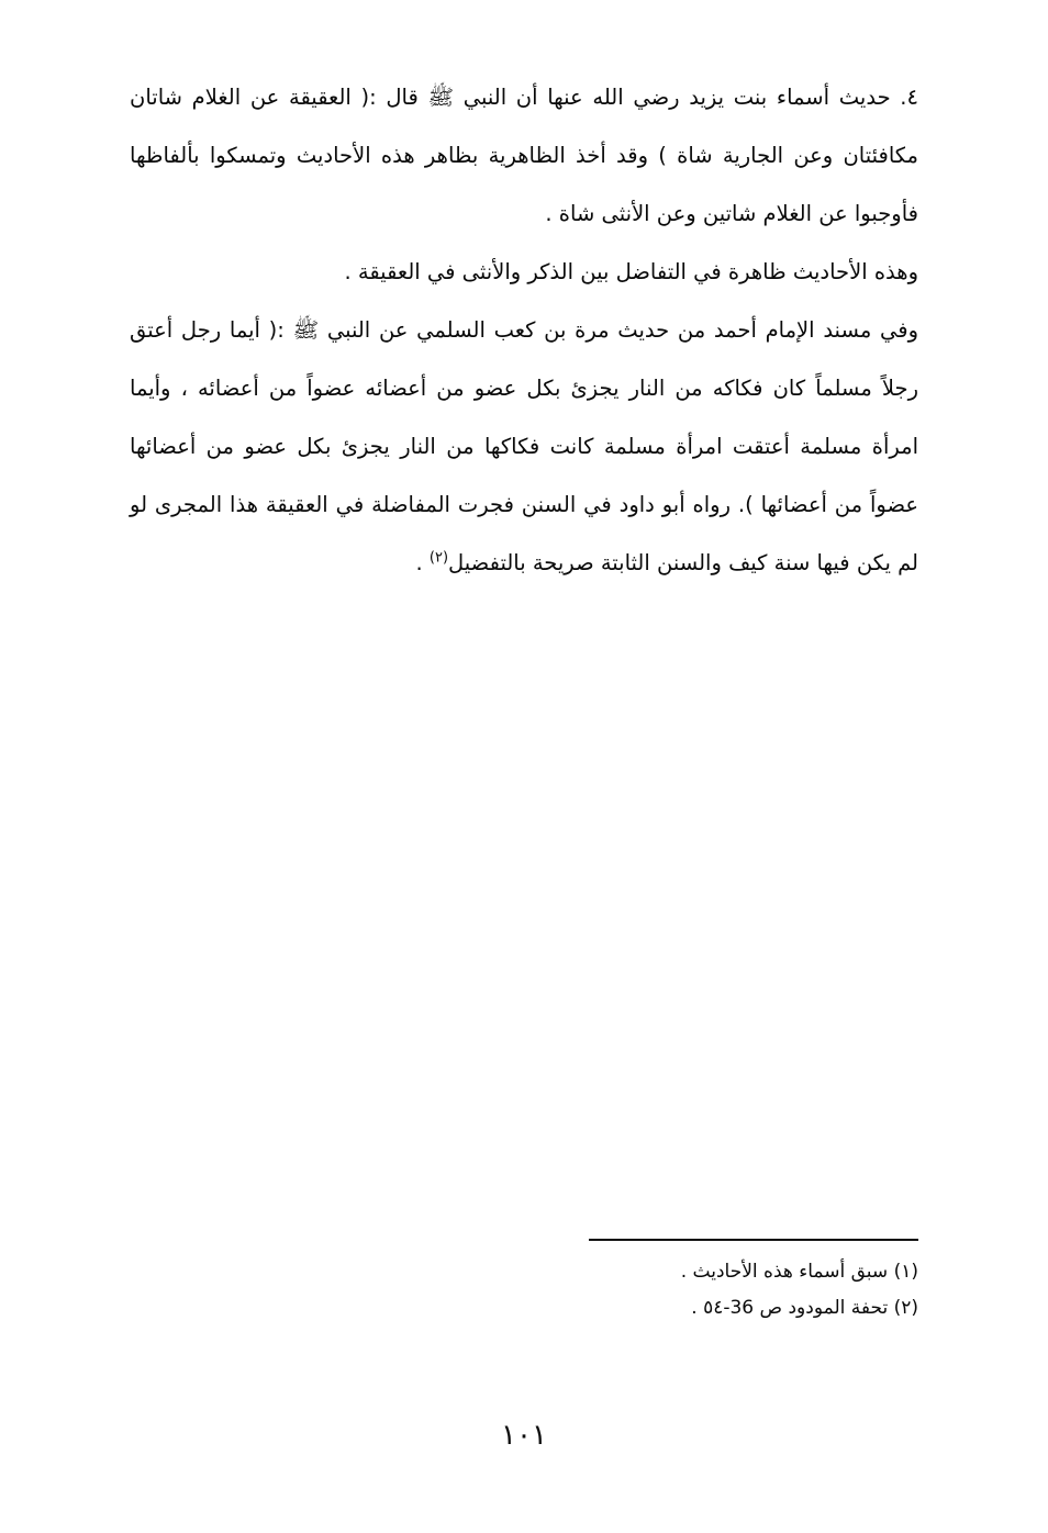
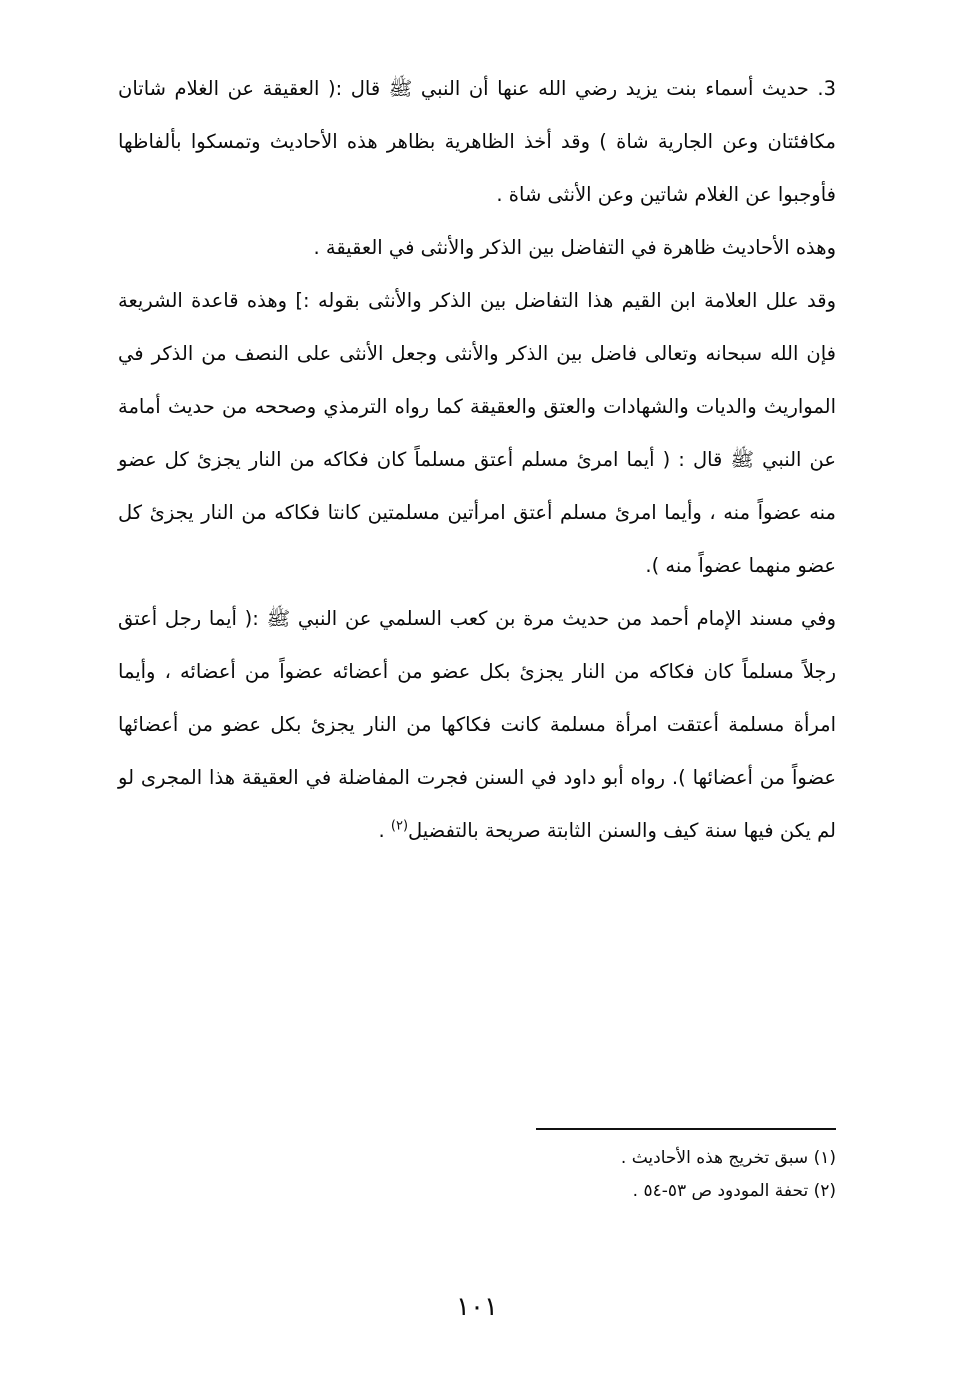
- ٤. حديث أسماء بنت يزيد رضي الله عنها أن النبي ﷺ قال :( العقيقة عن الغلام شاتان مكافئتان وعن الجارية شاة ) وقد أخذ الظاهرية بظاهر هذه الأحاديث وتمسكوا بألفاظها فأوجبوا عن الغلام شاتين وعن الأنثى شاة .
+ 3. حديث أسماء بنت يزيد رضي الله عنها أن النبي ﷺ قال :( العقيقة عن الغلام شاتان مكافئتان وعن الجارية شاة ) وقد أخذ الظاهرية بظاهر هذه الأحاديث وتمسكوا بألفاظها فأوجبوا عن الغلام شاتين وعن الأنثى شاة .
  وهذه الأحاديث ظاهرة في التفاضل بين الذكر والأنثى في العقيقة .
+ وقد علل العلامة ابن القيم هذا التفاضل بين الذكر والأنثى بقوله :] وهذه قاعدة الشريعة فإن الله سبحانه وتعالى فاضل بين الذكر والأنثى وجعل الأنثى على النصف من الذكر في المواريث والديات والشهادات والعتق والعقيقة كما رواه الترمذي وصححه من حديث أمامة عن النبي ﷺ قال : ( أيما امرئ مسلم أعتق مسلماً كان فكاكه من النار يجزئ كل عضو منه عضواً منه ، وأيما امرئ مسلم أعتق امرأتين مسلمتين كانتا فكاكه من النار يجزئ كل عضو منهما عضواً منه ).
  وفي مسند الإمام أحمد من حديث مرة بن كعب السلمي عن النبي ﷺ :( أيما رجل أعتق رجلاً مسلماً كان فكاكه من النار يجزئ بكل عضو من أعضائه عضواً من أعضائه ، وأيما امرأة مسلمة أعتقت امرأة مسلمة كانت فكاكها من النار يجزئ بكل عضو من أعضائها عضواً من أعضائها ). رواه أبو داود في السنن فجرت المفاضلة في العقيقة هذا المجرى لو لم يكن فيها سنة كيف والسنن الثابتة صريحة بالتفضيل(٢) .
- (١) سبق أسماء هذه الأحاديث .
+ (١) سبق تخريج هذه الأحاديث .
- (٢) تحفة المودود ص 36-٥٤ .
+ (٢) تحفة المودود ص ٥٣-٥٤ .
  ١٠١
